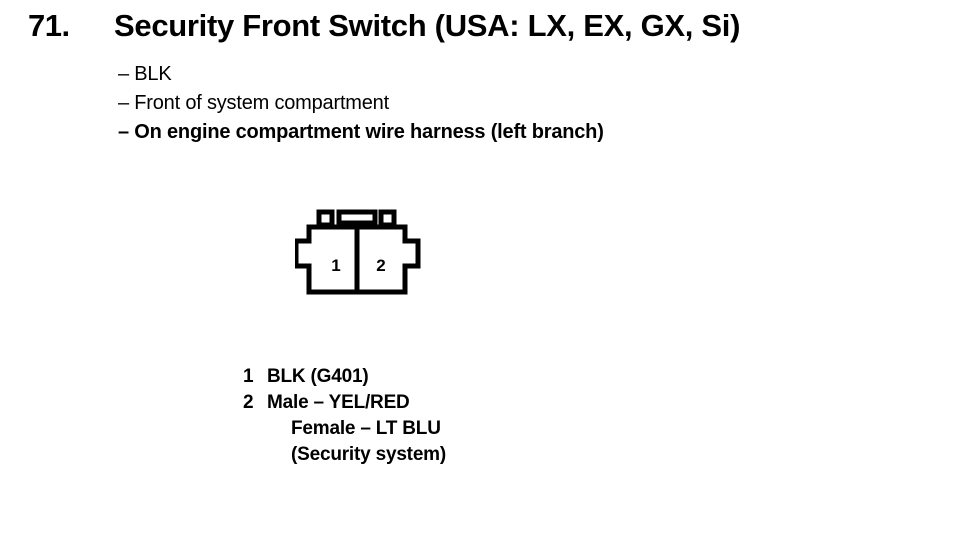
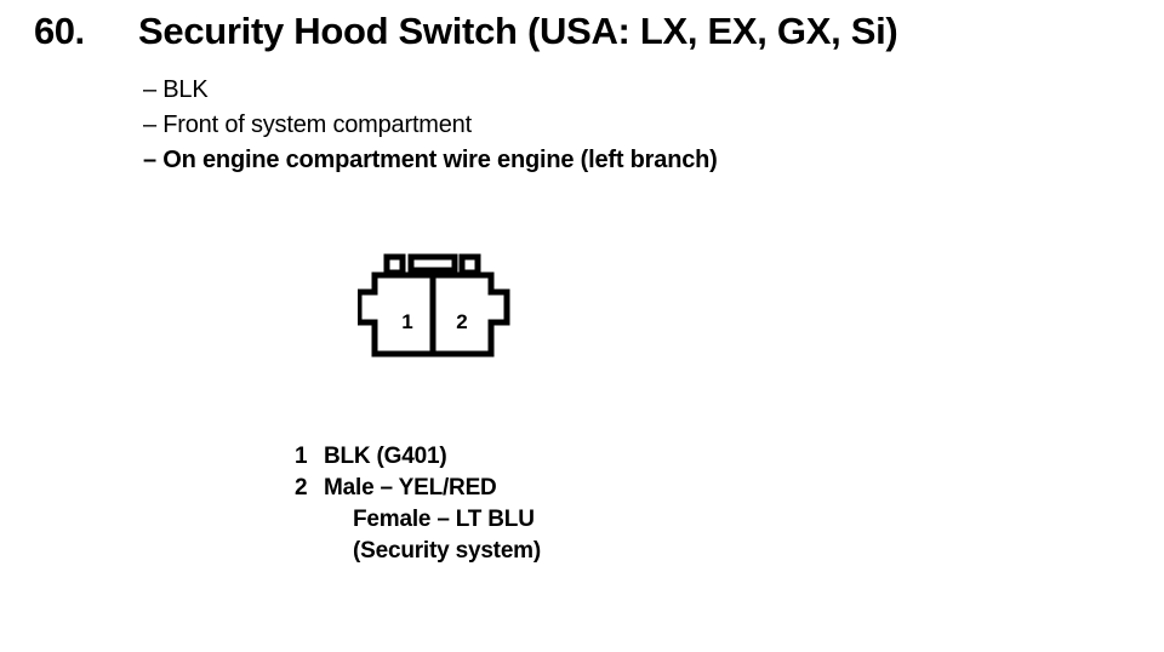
- 71.
+ 60.
- Security Front Switch (USA: LX, EX, GX, Si)
+ Security Hood Switch (USA: LX, EX, GX, Si)
  – BLK
  – Front of system compartment
- – On engine compartment wire harness (left branch)
+ – On engine compartment wire engine (left branch)
  1
  2
  1
  BLK (G401)
  2
  Male – YEL/RED
  Female – LT BLU
  (Security system)
